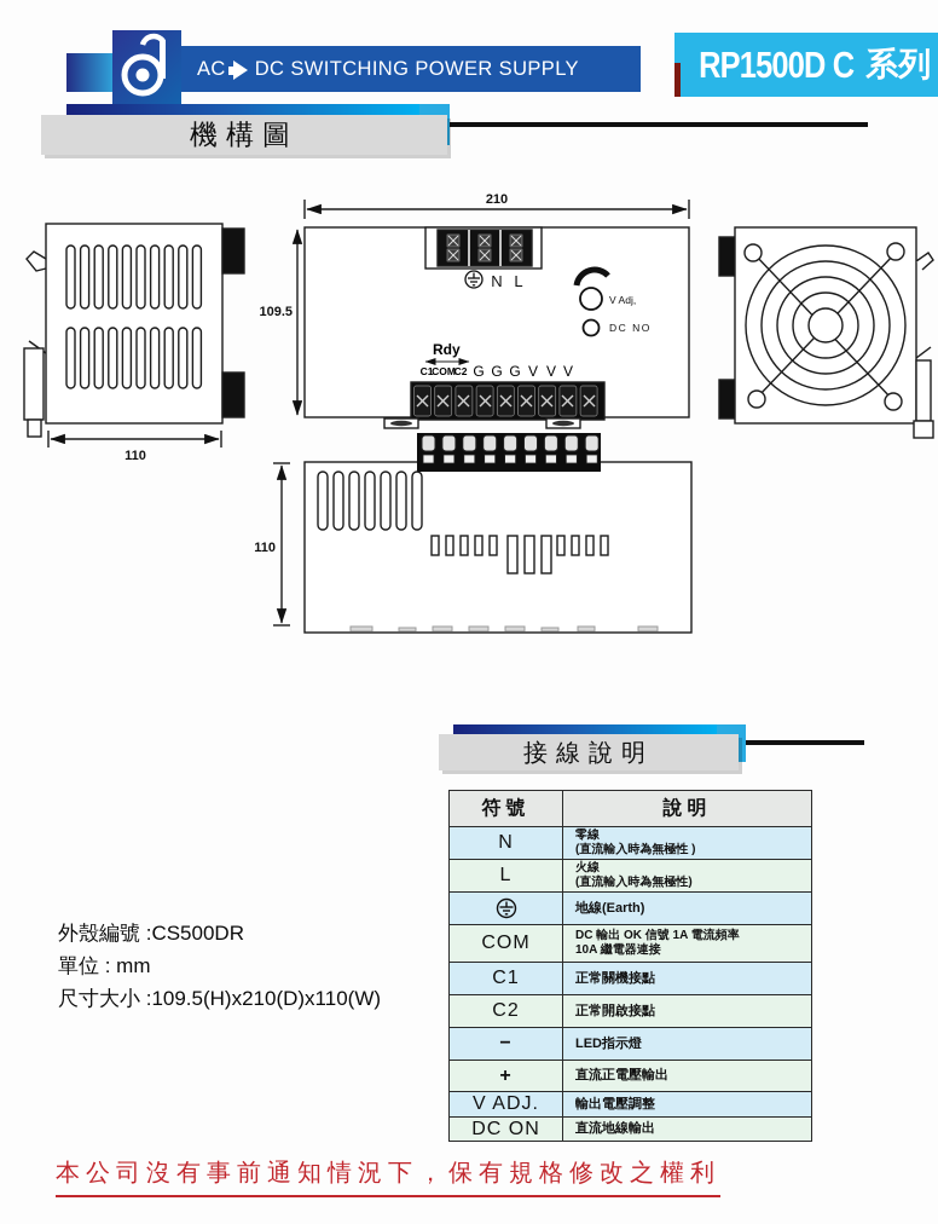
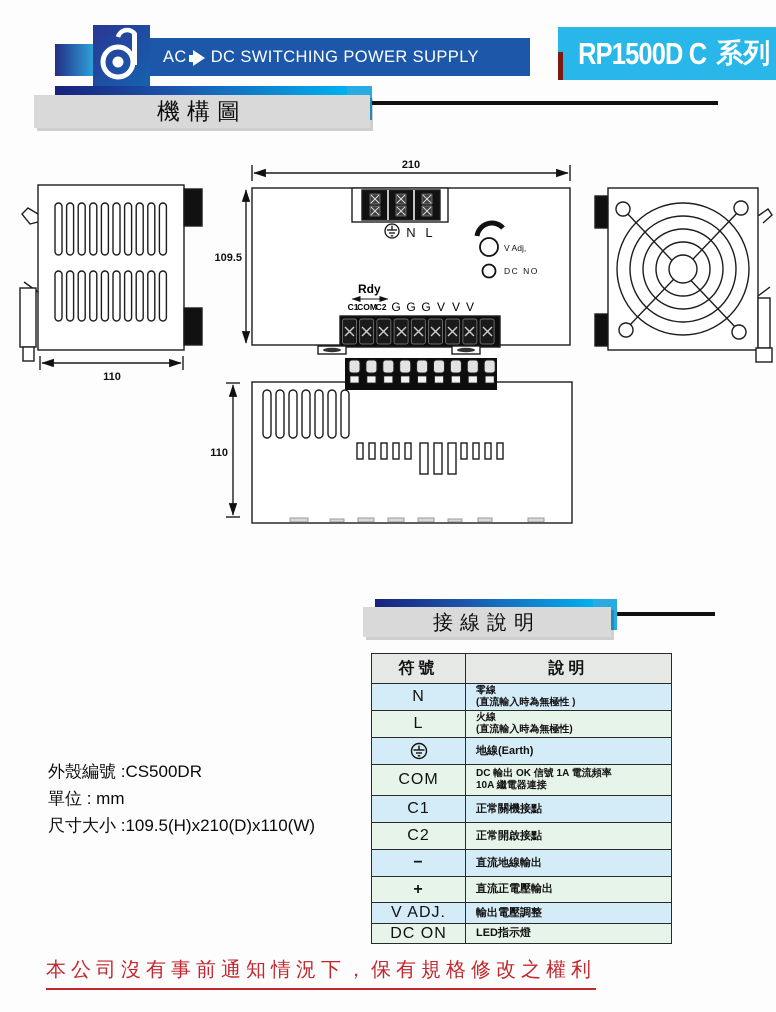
  AC
  DC SWITCHING POWER SUPPLY
  RP1500D C
  系列
  機構圖
  110
  210
  109.5
  N
  L
  V Adj,
  DC NO
  Rdy
  C1
  COM
  C2
  G
  G
  G
  V
  V
  V
  110
  接線說明
  外殼編號 :CS500DR
  單位 : mm
  尺寸大小 :109.5(H)x210(D)x110(W)
  符號	說明
  N	零線(直流輸入時為無極性 )
  L	火線(直流輸入時為無極性)
  	地線(Earth)
  COM	DC 輸出 OK 信號 1A 電流頻率10A 繼電器連接
  C1	正常關機接點
  C2	正常開啟接點
- −	LED指示燈
+ −	直流地線輸出
  +	直流正電壓輸出
  V ADJ.	輸出電壓調整
- DC ON	直流地線輸出
+ DC ON	LED指示燈
  本公司沒有事前通知情況下，保有規格修改之權利
